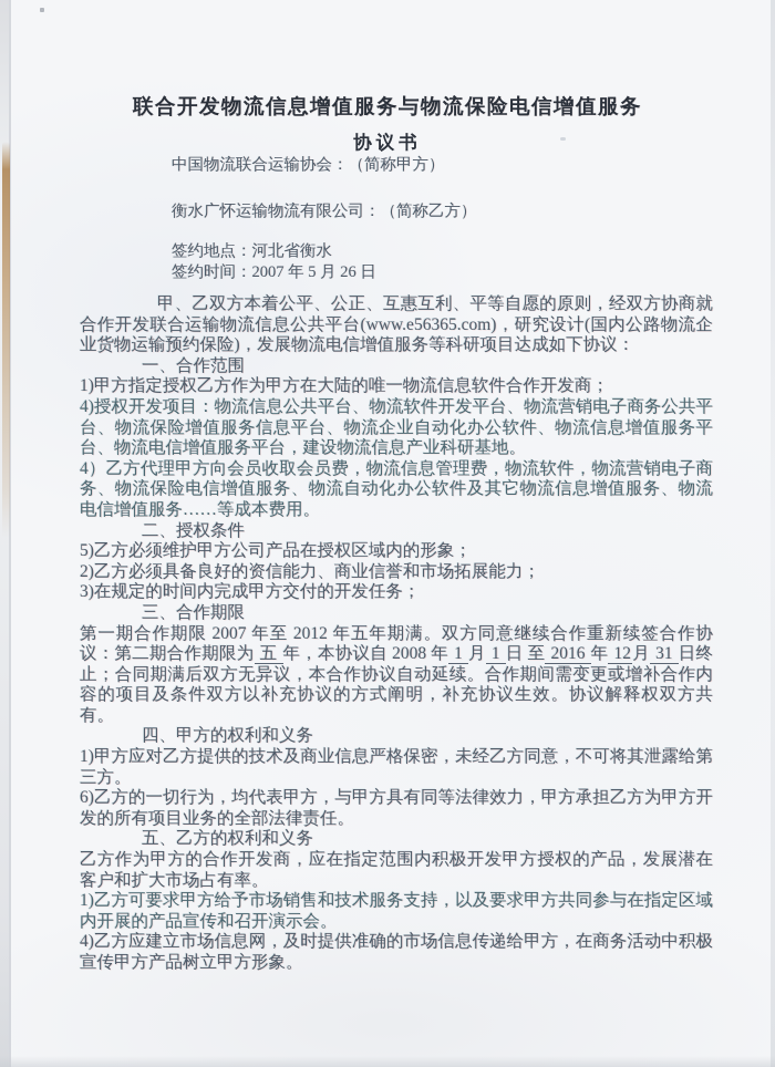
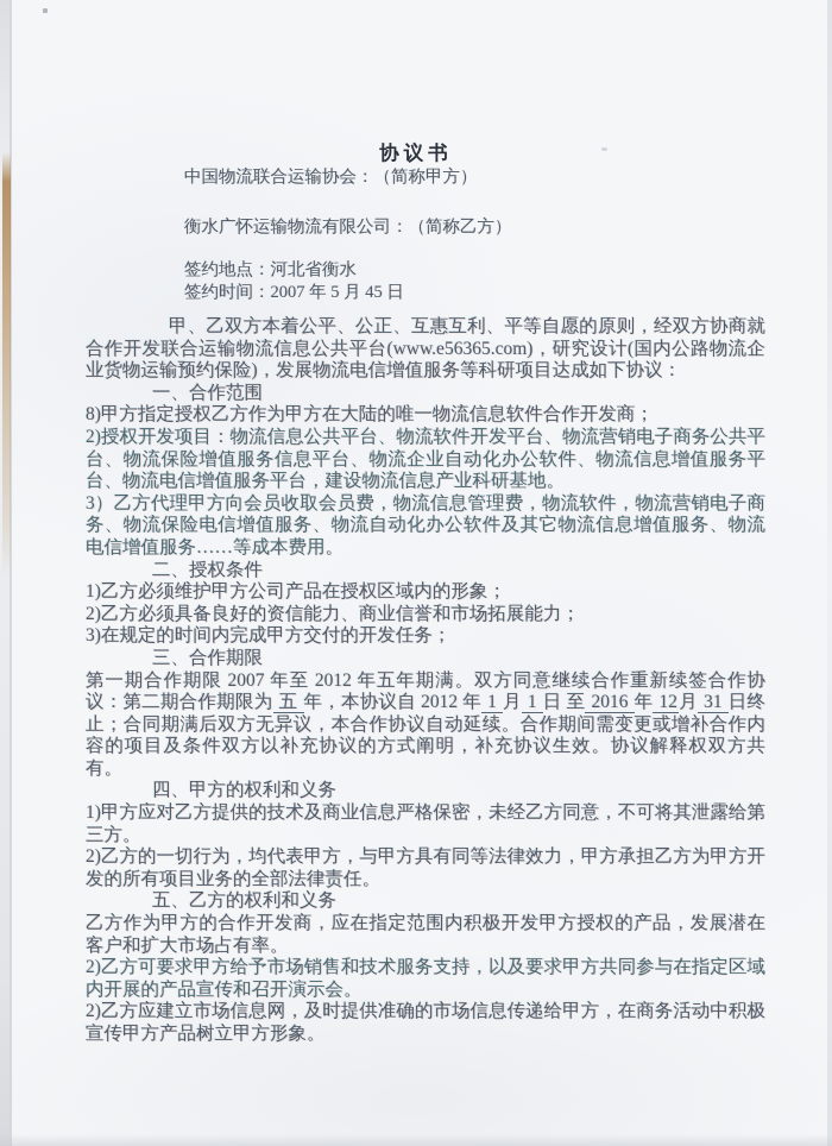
- 联合开发物流信息增值服务与物流保险电信增值服务
  协议书
  中国物流联合运输协会：（简称甲方）
  衡水广怀运输物流有限公司：（简称乙方）
  签约地点：河北省衡水
- 签约时间：2007 年 5 月 26 日
+ 签约时间：2007 年 5 月 45 日
  甲、乙双方本着公平、公正、互惠互利、平等自愿的原则，经双方协商就合作开发联合运输物流信息公共平台(www.e56365.com)，研究设计(国内公路物流企业货物运输预约保险)，发展物流电信增值服务等科研项目达成如下协议：
  一、合作范围
- 1)甲方指定授权乙方作为甲方在大陆的唯一物流信息软件合作开发商；
+ 8)甲方指定授权乙方作为甲方在大陆的唯一物流信息软件合作开发商；
- 4)授权开发项目：物流信息公共平台、物流软件开发平台、物流营销电子商务公共平台、物流保险增值服务信息平台、物流企业自动化办公软件、物流信息增值服务平台、物流电信增值服务平台，建设物流信息产业科研基地。
+ 2)授权开发项目：物流信息公共平台、物流软件开发平台、物流营销电子商务公共平台、物流保险增值服务信息平台、物流企业自动化办公软件、物流信息增值服务平台、物流电信增值服务平台，建设物流信息产业科研基地。
- 4）乙方代理甲方向会员收取会员费，物流信息管理费，物流软件，物流营销电子商务、物流保险电信增值服务、物流自动化办公软件及其它物流信息增值服务、物流电信增值服务……等成本费用。
+ 3）乙方代理甲方向会员收取会员费，物流信息管理费，物流软件，物流营销电子商务、物流保险电信增值服务、物流自动化办公软件及其它物流信息增值服务、物流电信增值服务……等成本费用。
  二、授权条件
- 5)乙方必须维护甲方公司产品在授权区域内的形象；
+ 1)乙方必须维护甲方公司产品在授权区域内的形象；
  2)乙方必须具备良好的资信能力、商业信誉和市场拓展能力；
  3)在规定的时间内完成甲方交付的开发任务；
  三、合作期限
- 第一期合作期限 2007 年至 2012 年五年期满。双方同意继续合作重新续签合作协议：第二期合作期限为 五 年，本协议自 2008 年 1 月 1 日 至 2016 年 12月 31 日终止；合同期满后双方无异议，本合作协议自动延续。合作期间需变更或增补合作内容的项目及条件双方以补充协议的方式阐明，补充协议生效。协议解释权双方共有。
+ 第一期合作期限 2007 年至 2012 年五年期满。双方同意继续合作重新续签合作协议：第二期合作期限为 五 年，本协议自 2012 年 1 月 1 日 至 2016 年 12月 31 日终止；合同期满后双方无异议，本合作协议自动延续。合作期间需变更或增补合作内容的项目及条件双方以补充协议的方式阐明，补充协议生效。协议解释权双方共有。
  四、甲方的权利和义务
  1)甲方应对乙方提供的技术及商业信息严格保密，未经乙方同意，不可将其泄露给第三方。
- 6)乙方的一切行为，均代表甲方，与甲方具有同等法律效力，甲方承担乙方为甲方开发的所有项目业务的全部法律责任。
+ 2)乙方的一切行为，均代表甲方，与甲方具有同等法律效力，甲方承担乙方为甲方开发的所有项目业务的全部法律责任。
  五、乙方的权利和义务
  乙方作为甲方的合作开发商，应在指定范围内积极开发甲方授权的产品，发展潜在客户和扩大市场占有率。
- 1)乙方可要求甲方给予市场销售和技术服务支持，以及要求甲方共同参与在指定区域内开展的产品宣传和召开演示会。
+ 2)乙方可要求甲方给予市场销售和技术服务支持，以及要求甲方共同参与在指定区域内开展的产品宣传和召开演示会。
- 4)乙方应建立市场信息网，及时提供准确的市场信息传递给甲方，在商务活动中积极宣传甲方产品树立甲方形象。
+ 2)乙方应建立市场信息网，及时提供准确的市场信息传递给甲方，在商务活动中积极宣传甲方产品树立甲方形象。
